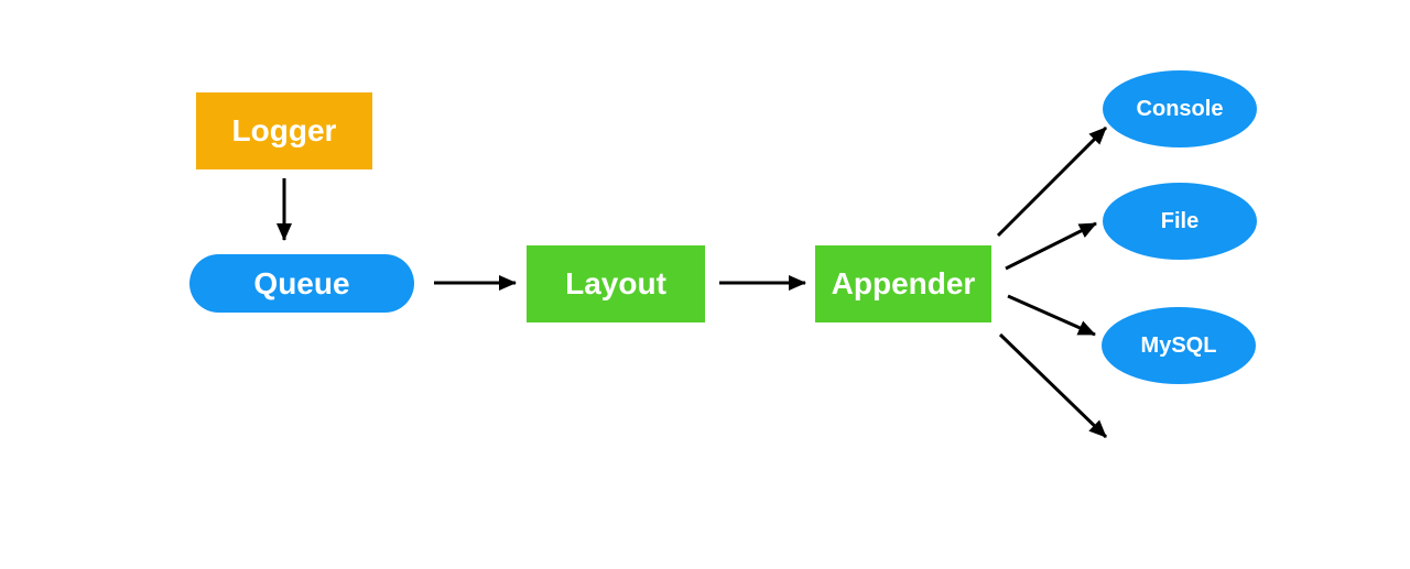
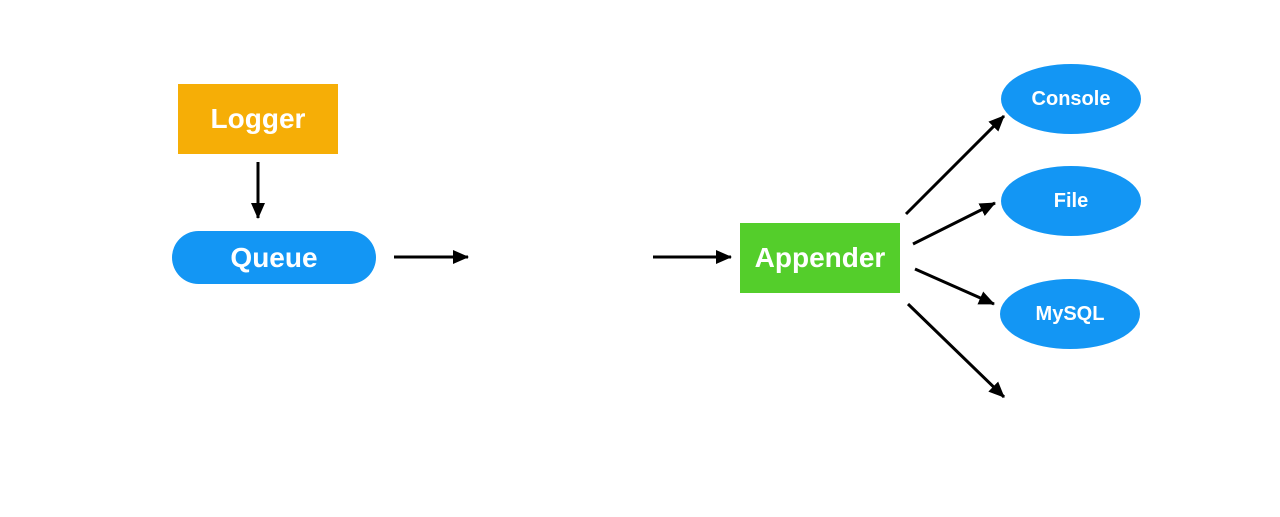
  Logger
  Queue
- Layout
  Appender
  Console
  File
  MySQL
